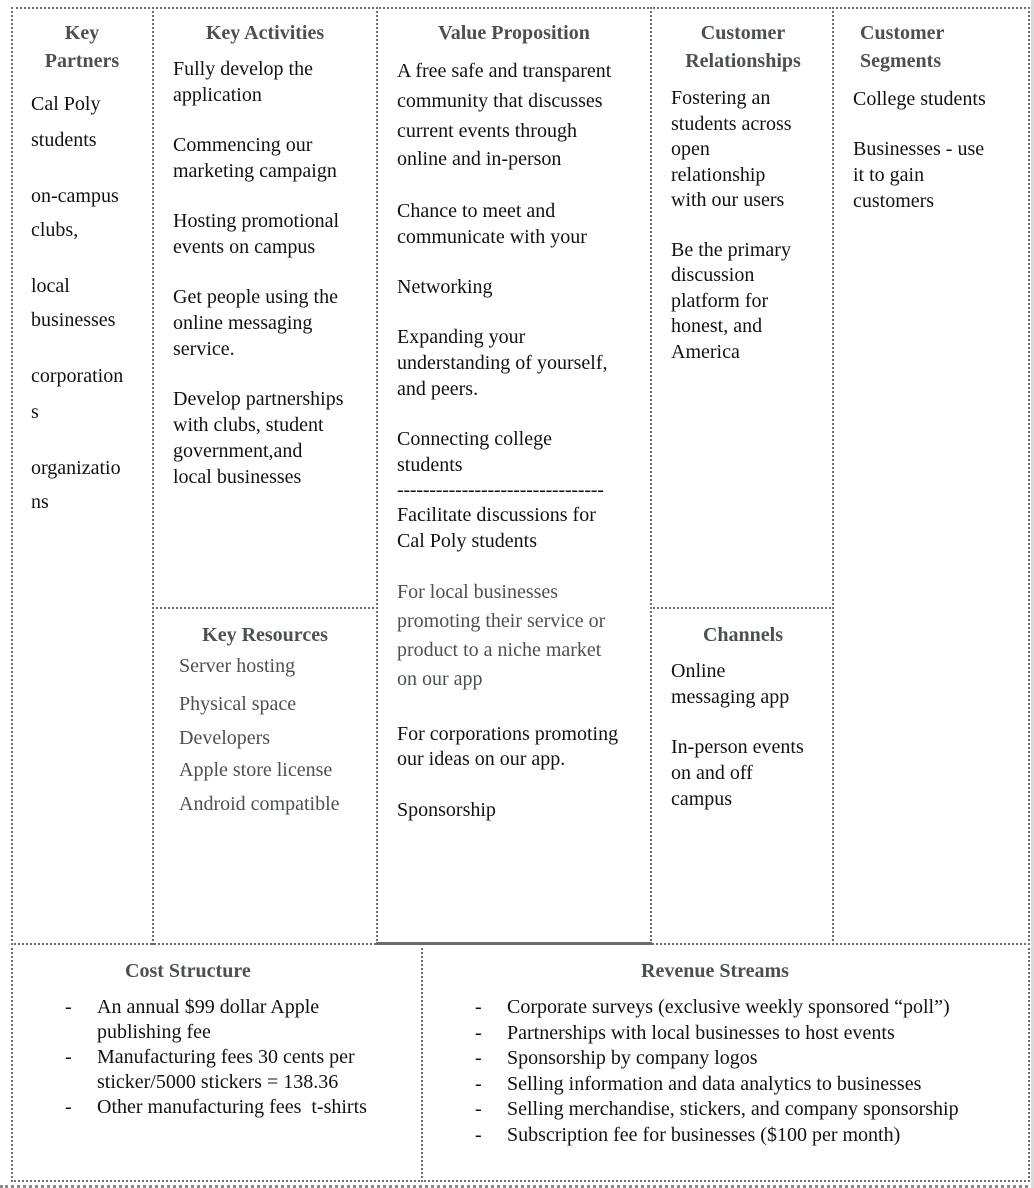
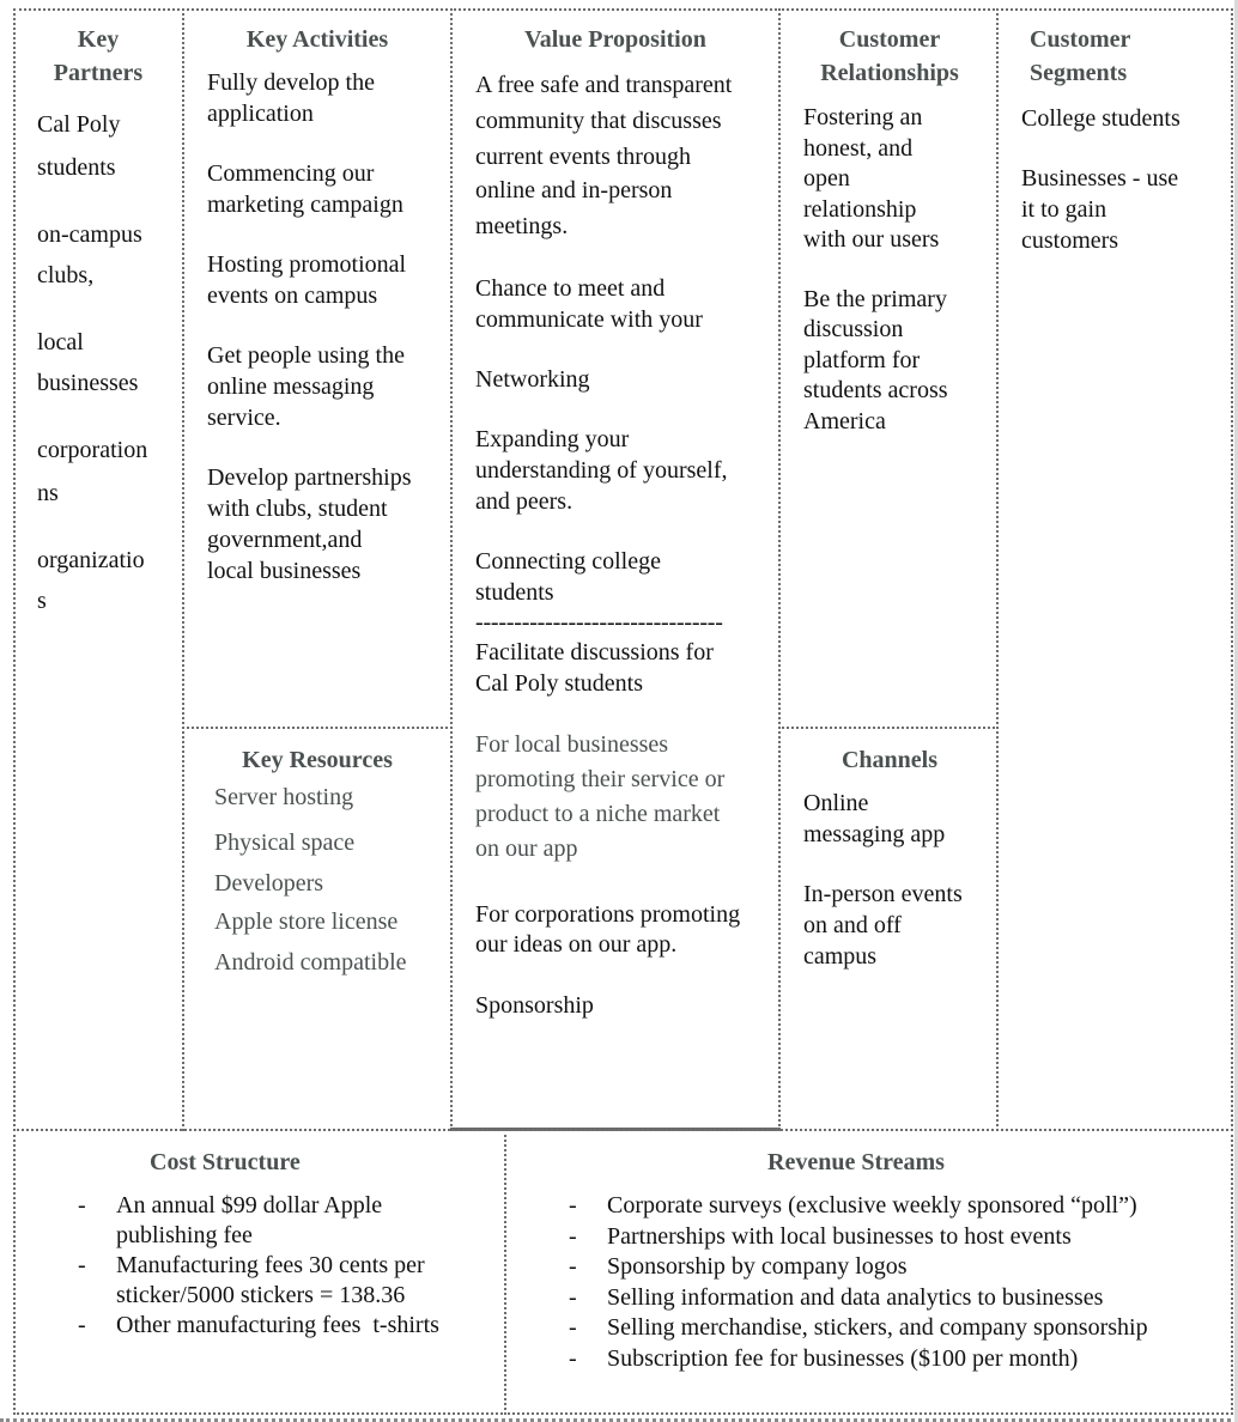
  Key
  Partners
  Cal Poly
  students
  on-campus
  clubs,
  local
  businesses
  corporation
- s
+ ns
  organizatio
- ns
+ s
  Key Activities
  Fully develop the
  application
  Commencing our
  marketing campaign
  Hosting promotional
  events on campus
  Get people using the
  online messaging
  service.
  Develop partnerships
  with clubs, student
  government,and
  local businesses
  Key Resources
  Server hosting
  Physical space
  Developers
  Apple store license
  Android compatible
  Value Proposition
  A free safe and transparent
  community that discusses
  current events through
  online and in-person
+ meetings.
  Chance to meet and
  communicate with your
  Networking
  Expanding your
  understanding of yourself,
  and peers.
  Connecting college
  students
  --------------------------------
  Facilitate discussions for
  Cal Poly students
  For local businesses
  promoting their service or
  product to a niche market
  on our app
  For corporations promoting
  our ideas on our app.
  Sponsorship
  Customer
  Relationships
  Fostering an
- students across
+ honest, and
  open
  relationship
  with our users
  Be the primary
  discussion
  platform for
- honest, and
+ students across
  America
  Channels
  Online
  messaging app
  In-person events
  on and off
  campus
  Customer
  Segments
  College students
  Businesses - use
  it to gain
  customers
  Cost Structure
  -
  An annual $99 dollar Apple
  publishing fee
  -
  Manufacturing fees 30 cents per
  sticker/5000 stickers = 138.36
  -
  Other manufacturing fees t-shirts
  Revenue Streams
  -
  Corporate surveys (exclusive weekly sponsored “poll”)
  -
  Partnerships with local businesses to host events
  -
  Sponsorship by company logos
  -
  Selling information and data analytics to businesses
  -
  Selling merchandise, stickers, and company sponsorship
  -
  Subscription fee for businesses ($100 per month)
